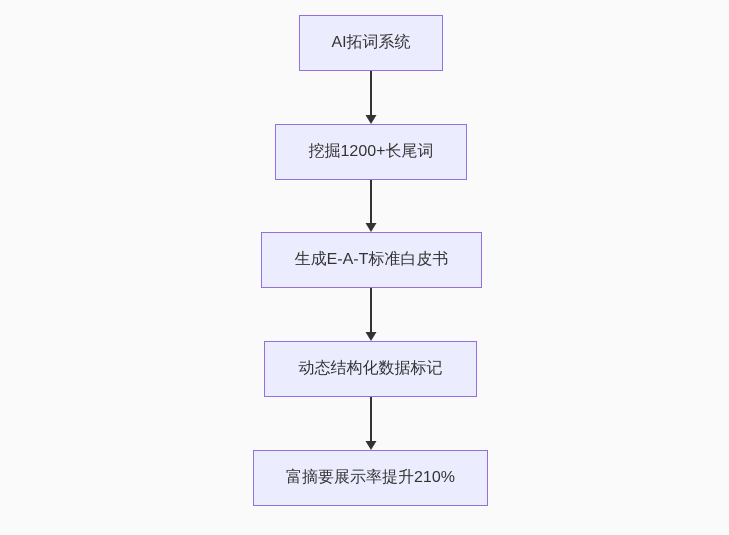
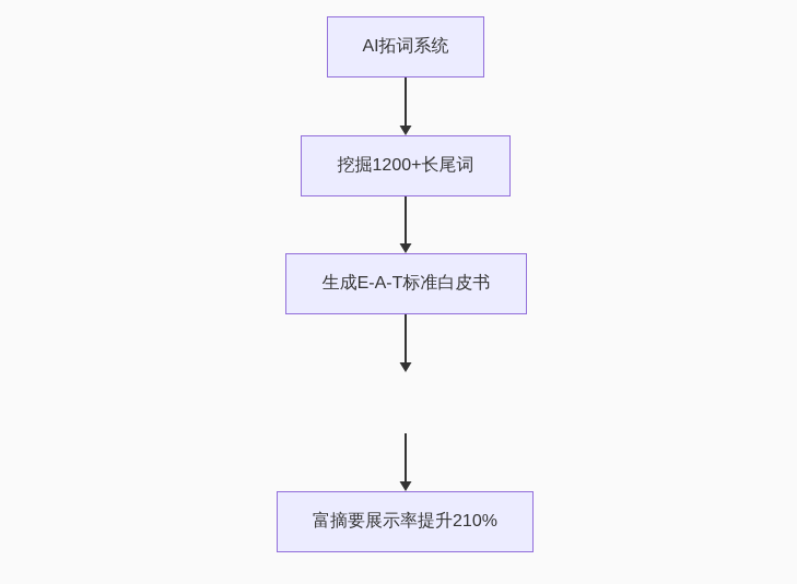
  AI拓词系统
  挖掘1200+长尾词
  生成E-A-T标准白皮书
- 动态结构化数据标记
  富摘要展示率提升210%
